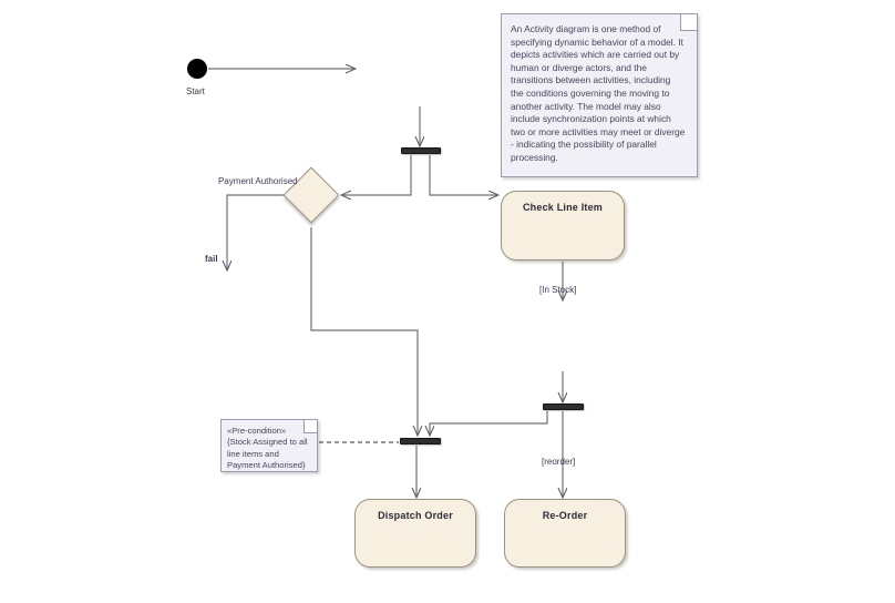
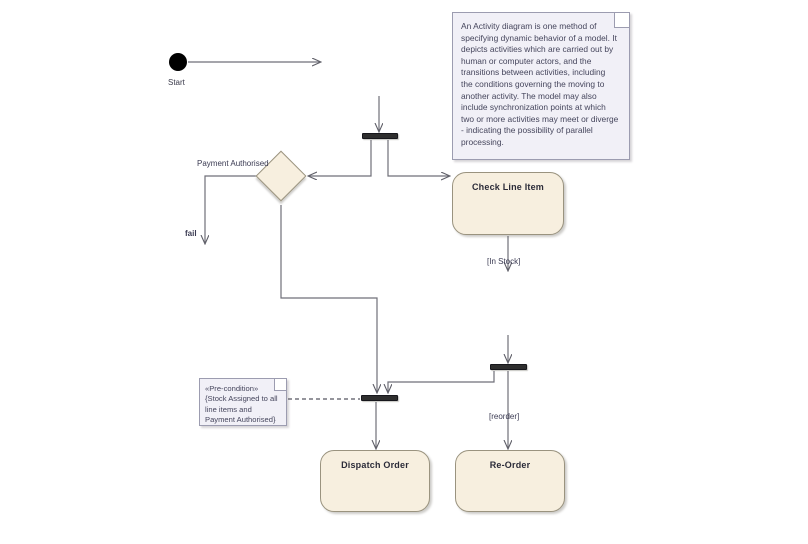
  Start
  Payment Authorised
  fail
  Check Line Item
  [In Stock]
  [reorder]
  Dispatch Order
  Re-Order
- An Activity diagram is one method of specifying dynamic behavior of a model. It depicts activities which are carried out by human or diverge actors, and the transitions between activities, including the conditions governing the moving to another activity. The model may also include synchronization points at which two or more activities may meet or diverge - indicating the possibility of parallel processing.
+ An Activity diagram is one method of specifying dynamic behavior of a model. It depicts activities which are carried out by human or computer actors, and the transitions between activities, including the conditions governing the moving to another activity. The model may also include synchronization points at which two or more activities may meet or diverge - indicating the possibility of parallel processing.
  «Pre-condition»
  {Stock Assigned to all
  line items and
  Payment Authorised}
